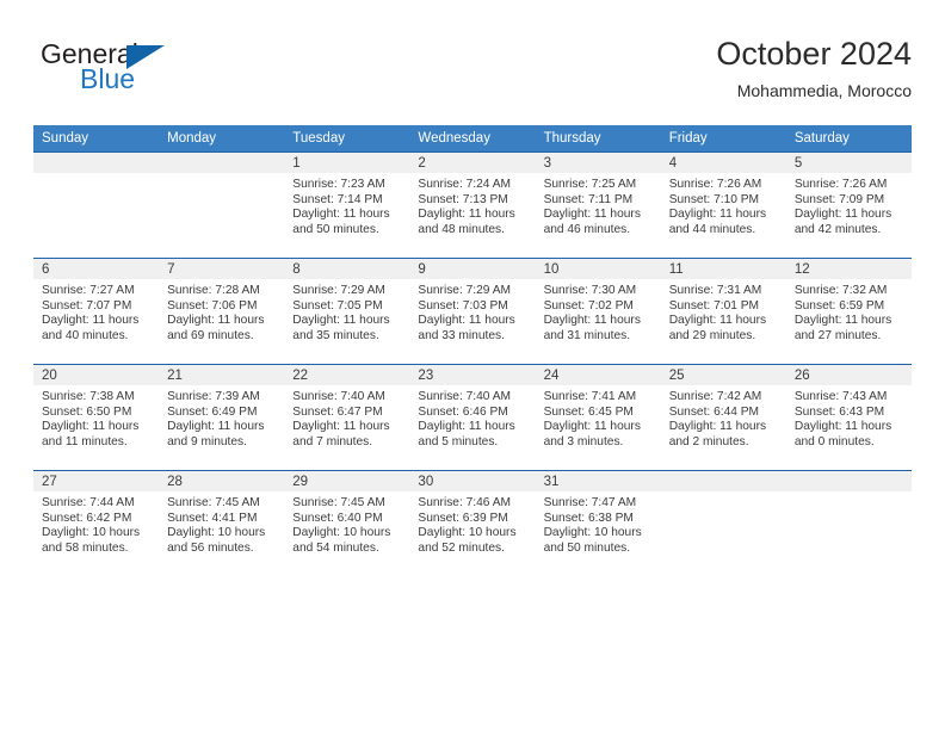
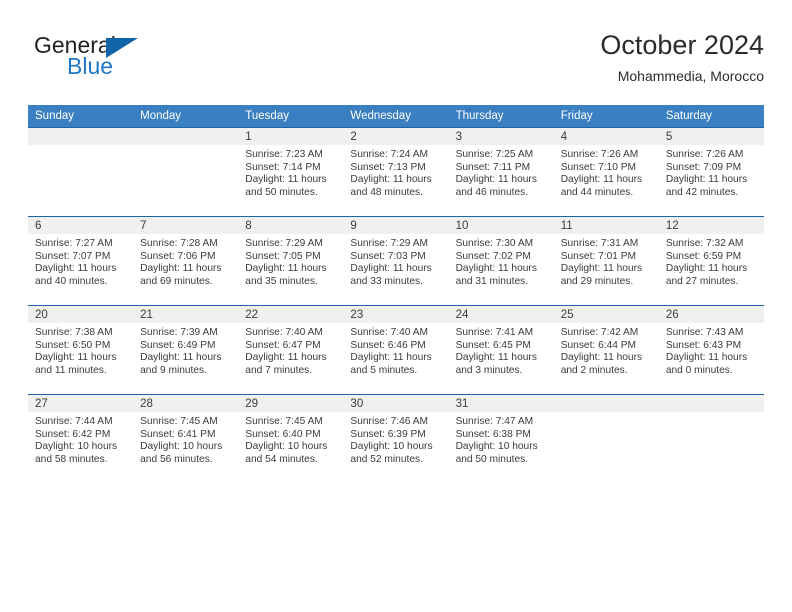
  General
  Blue
  October 2024
  Mohammedia, Morocco
  Sunday	Monday	Tuesday	Wednesday	Thursday	Friday	Saturday
  		1Sunrise: 7:23 AMSunset: 7:14 PMDaylight: 11 hoursand 50 minutes.	2Sunrise: 7:24 AMSunset: 7:13 PMDaylight: 11 hoursand 48 minutes.	3Sunrise: 7:25 AMSunset: 7:11 PMDaylight: 11 hoursand 46 minutes.	4Sunrise: 7:26 AMSunset: 7:10 PMDaylight: 11 hoursand 44 minutes.	5Sunrise: 7:26 AMSunset: 7:09 PMDaylight: 11 hoursand 42 minutes.
  6Sunrise: 7:27 AMSunset: 7:07 PMDaylight: 11 hoursand 40 minutes.	7Sunrise: 7:28 AMSunset: 7:06 PMDaylight: 11 hoursand 69 minutes.	8Sunrise: 7:29 AMSunset: 7:05 PMDaylight: 11 hoursand 35 minutes.	9Sunrise: 7:29 AMSunset: 7:03 PMDaylight: 11 hoursand 33 minutes.	10Sunrise: 7:30 AMSunset: 7:02 PMDaylight: 11 hoursand 31 minutes.	11Sunrise: 7:31 AMSunset: 7:01 PMDaylight: 11 hoursand 29 minutes.	12Sunrise: 7:32 AMSunset: 6:59 PMDaylight: 11 hoursand 27 minutes.
  20Sunrise: 7:38 AMSunset: 6:50 PMDaylight: 11 hoursand 11 minutes.	21Sunrise: 7:39 AMSunset: 6:49 PMDaylight: 11 hoursand 9 minutes.	22Sunrise: 7:40 AMSunset: 6:47 PMDaylight: 11 hoursand 7 minutes.	23Sunrise: 7:40 AMSunset: 6:46 PMDaylight: 11 hoursand 5 minutes.	24Sunrise: 7:41 AMSunset: 6:45 PMDaylight: 11 hoursand 3 minutes.	25Sunrise: 7:42 AMSunset: 6:44 PMDaylight: 11 hoursand 2 minutes.	26Sunrise: 7:43 AMSunset: 6:43 PMDaylight: 11 hoursand 0 minutes.
- 27Sunrise: 7:44 AMSunset: 6:42 PMDaylight: 10 hoursand 58 minutes.	28Sunrise: 7:45 AMSunset: 4:41 PMDaylight: 10 hoursand 56 minutes.	29Sunrise: 7:45 AMSunset: 6:40 PMDaylight: 10 hoursand 54 minutes.	30Sunrise: 7:46 AMSunset: 6:39 PMDaylight: 10 hoursand 52 minutes.	31Sunrise: 7:47 AMSunset: 6:38 PMDaylight: 10 hoursand 50 minutes.
+ 27Sunrise: 7:44 AMSunset: 6:42 PMDaylight: 10 hoursand 58 minutes.	28Sunrise: 7:45 AMSunset: 6:41 PMDaylight: 10 hoursand 56 minutes.	29Sunrise: 7:45 AMSunset: 6:40 PMDaylight: 10 hoursand 54 minutes.	30Sunrise: 7:46 AMSunset: 6:39 PMDaylight: 10 hoursand 52 minutes.	31Sunrise: 7:47 AMSunset: 6:38 PMDaylight: 10 hoursand 50 minutes.
